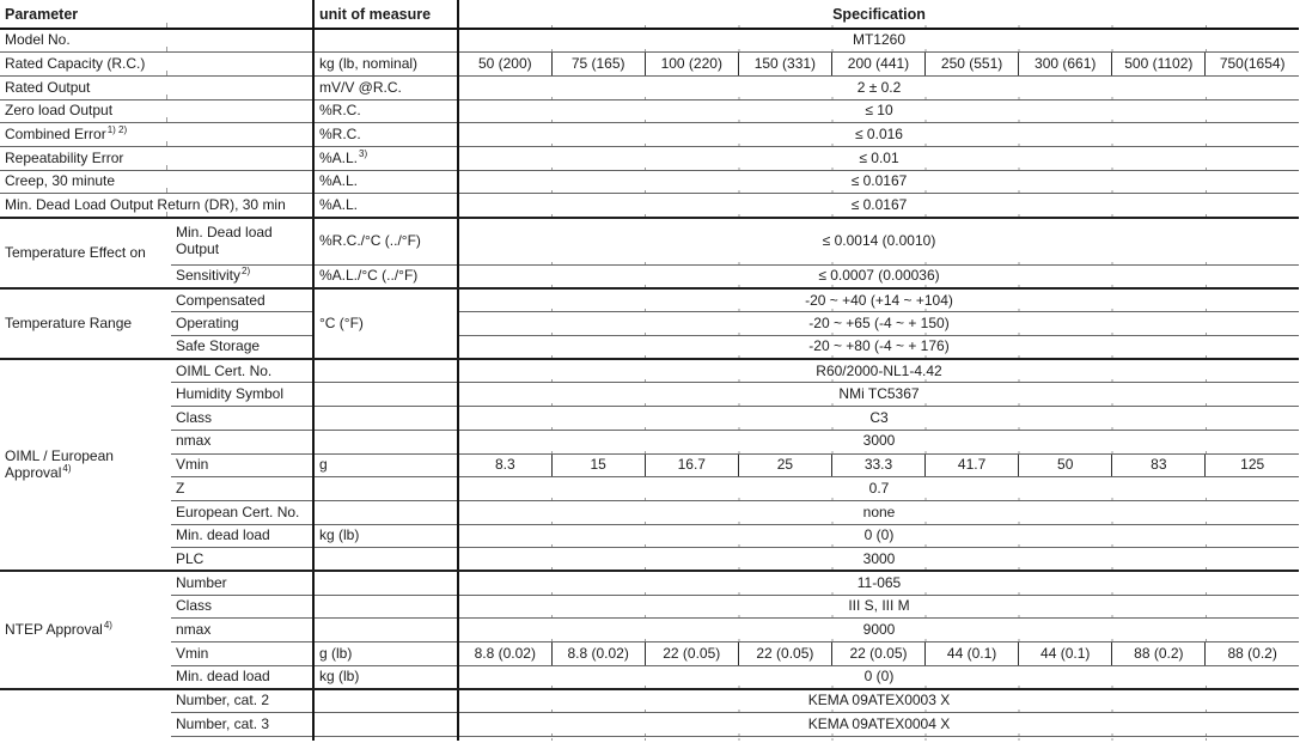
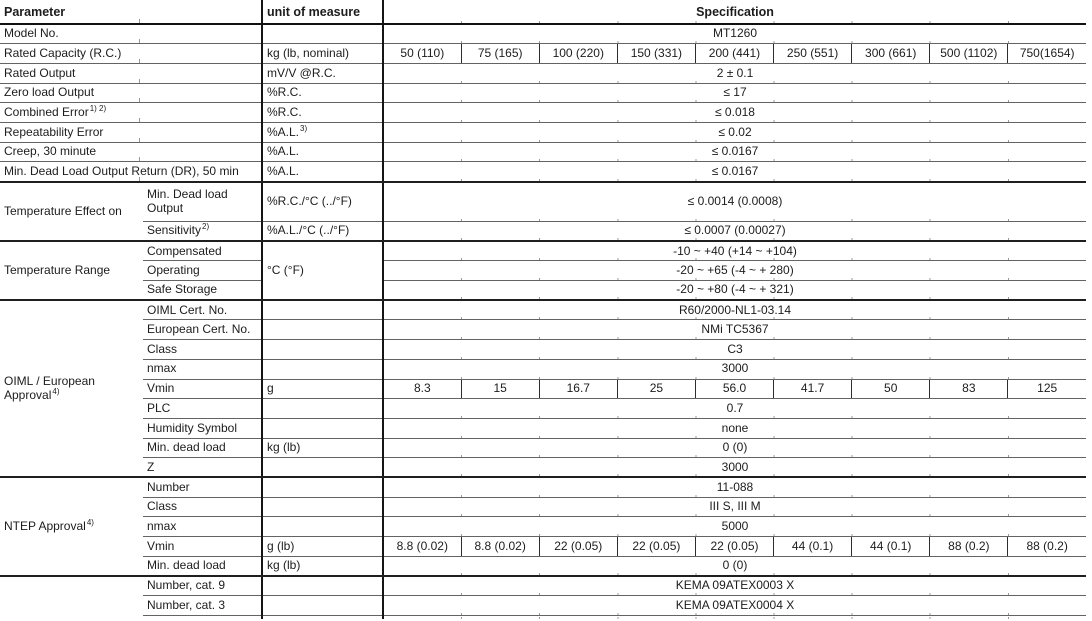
  Parameter	unit of measure	Specification
  Model No.		MT1260
- Rated Capacity (R.C.)	kg (lb, nominal)	50 (200)	75 (165)	100 (220)	150 (331)	200 (441)	250 (551)	300 (661)	500 (1102)	750(1654)
+ Rated Capacity (R.C.)	kg (lb, nominal)	50 (110)	75 (165)	100 (220)	150 (331)	200 (441)	250 (551)	300 (661)	500 (1102)	750(1654)
- Rated Output	mV/V @R.C.	2 ± 0.2
+ Rated Output	mV/V @R.C.	2 ± 0.1
- Zero load Output	%R.C.	≤ 10
+ Zero load Output	%R.C.	≤ 17
- Combined Error1) 2)	%R.C.	≤ 0.016
+ Combined Error1) 2)	%R.C.	≤ 0.018
- Repeatability Error	%A.L.3)	≤ 0.01
+ Repeatability Error	%A.L.3)	≤ 0.02
  Creep, 30 minute	%A.L.	≤ 0.0167
- Min. Dead Load Output Return (DR), 30 min	%A.L.	≤ 0.0167
+ Min. Dead Load Output Return (DR), 50 min	%A.L.	≤ 0.0167
- Temperature Effect on	Min. Dead load Output	%R.C./°C (../°F)	≤ 0.0014 (0.0010)
+ Temperature Effect on	Min. Dead load Output	%R.C./°C (../°F)	≤ 0.0014 (0.0008)
- Sensitivity2)	%A.L./°C (../°F)	≤ 0.0007 (0.00036)
+ Sensitivity2)	%A.L./°C (../°F)	≤ 0.0007 (0.00027)
- Temperature Range	Compensated	°C (°F)	-20 ~ +40 (+14 ~ +104)
+ Temperature Range	Compensated	°C (°F)	-10 ~ +40 (+14 ~ +104)
- Operating	-20 ~ +65 (-4 ~ + 150)
+ Operating	-20 ~ +65 (-4 ~ + 280)
- Safe Storage	-20 ~ +80 (-4 ~ + 176)
+ Safe Storage	-20 ~ +80 (-4 ~ + 321)
- OIML / European Approval4)	OIML Cert. No.		R60/2000-NL1-4.42
+ OIML / European Approval4)	OIML Cert. No.		R60/2000-NL1-03.14
- Humidity Symbol		NMi TC5367
+ European Cert. No.		NMi TC5367
  Class		C3
  nmax		3000
- Vmin	g	8.3	15	16.7	25	33.3	41.7	50	83	125
+ Vmin	g	8.3	15	16.7	25	56.0	41.7	50	83	125
- Z		0.7
+ PLC		0.7
- European Cert. No.		none
+ Humidity Symbol		none
  Min. dead load	kg (lb)	0 (0)
- PLC		3000
+ Z		3000
- NTEP Approval4)	Number		11-065
+ NTEP Approval4)	Number		11-088
  Class		III S, III M
- nmax		9000
+ nmax		5000
  Vmin	g (lb)	8.8 (0.02)	8.8 (0.02)	22 (0.05)	22 (0.05)	22 (0.05)	44 (0.1)	44 (0.1)	88 (0.2)	88 (0.2)
  Min. dead load	kg (lb)	0 (0)
- 	Number, cat. 2		KEMA 09ATEX0003 X
+ 	Number, cat. 9		KEMA 09ATEX0003 X
  Number, cat. 3		KEMA 09ATEX0004 X
